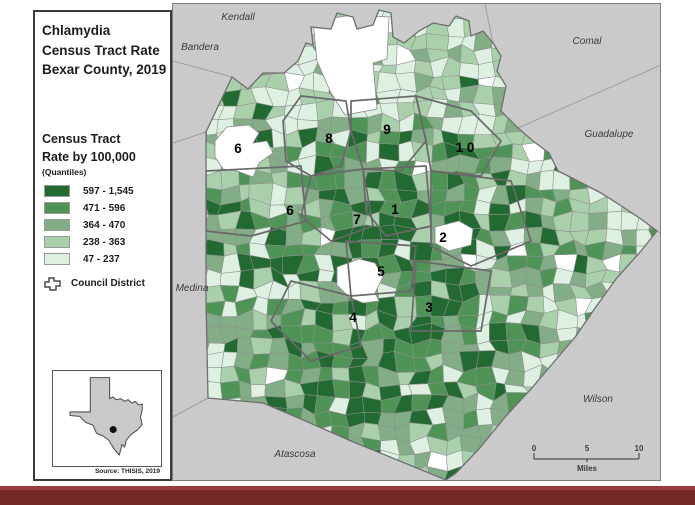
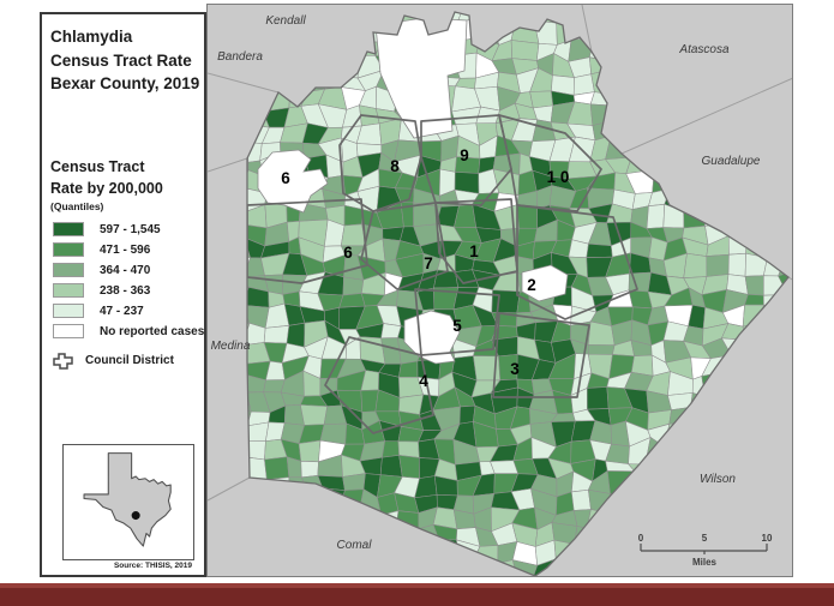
  Chlamydia
  Census Tract Rate
  Bexar County, 2019
  Census Tract
- Rate by 100,000
+ Rate by 200,000
  (Quantiles)
  597 - 1,545
  471 - 596
  364 - 470
  238 - 363
  47 - 237
+ No reported cases
  Council District
  Kendall
  Bandera
- Comal
+ Atascosa
  Guadalupe
  Medina
- Atascosa
+ Comal
  Wilson
  8
  9
  1 0
  6
  6
  7
  1
  2
  5
  4
  3
  0
  5
  10
  Miles
